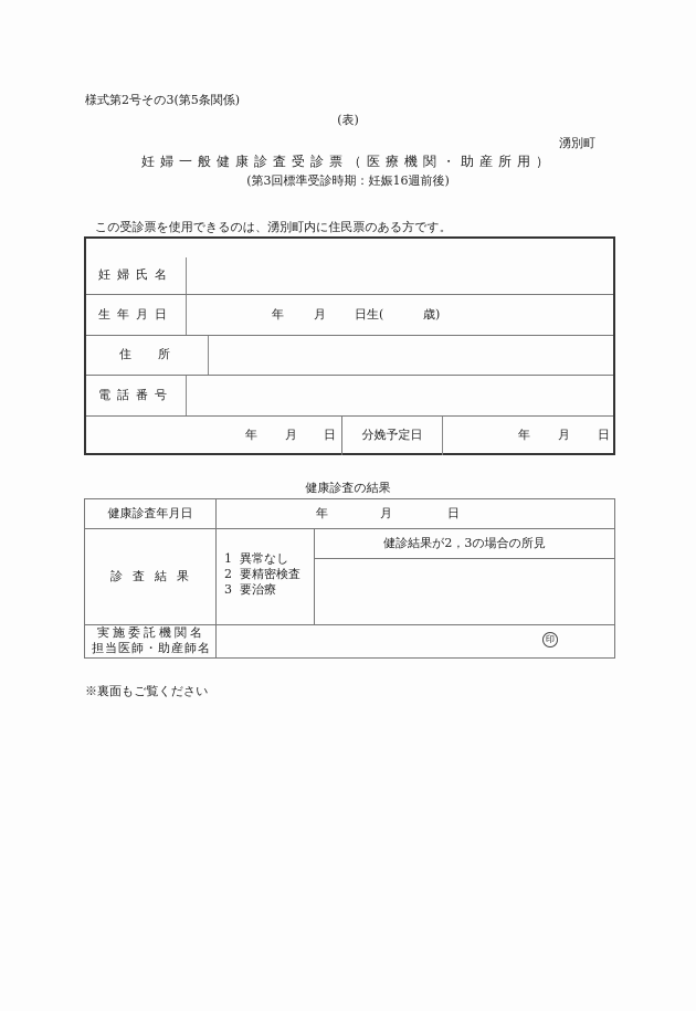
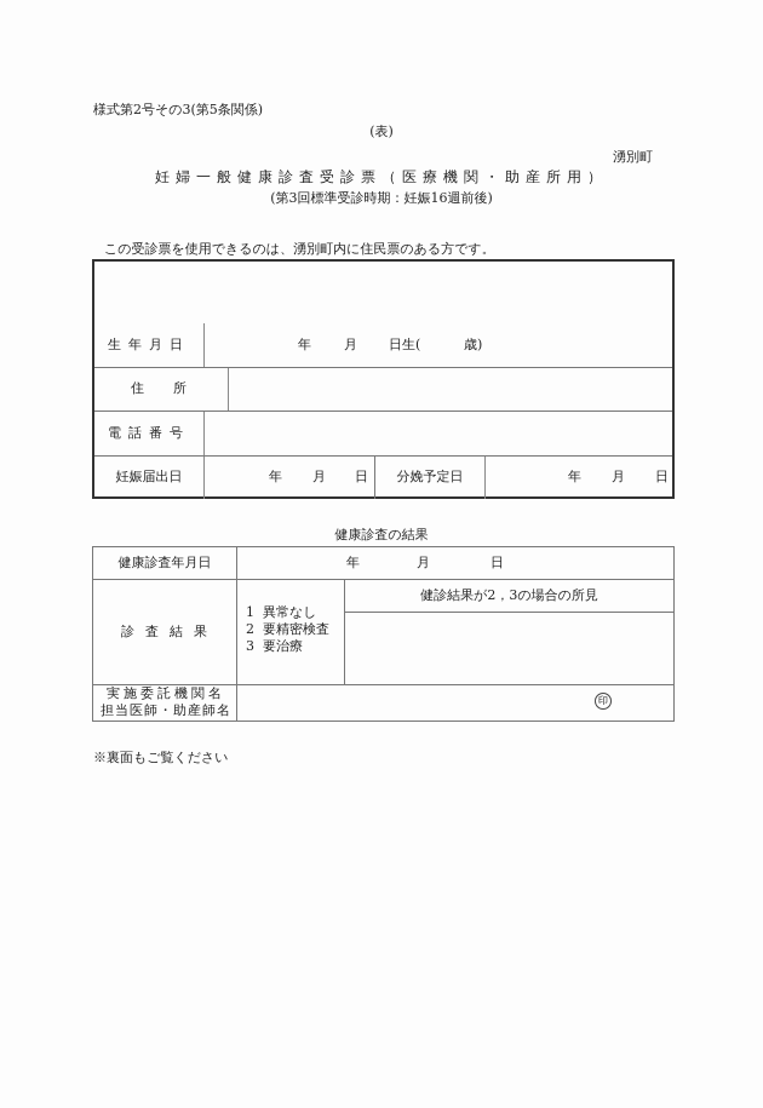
  様式第2号その3(第5条関係)
  (表)
  湧別町
  妊婦一般健康診査受診票（医療機関・助産所用）
  (第3回標準受診時期：妊娠16週前後)
  この受診票を使用できるのは、湧別町内に住民票のある方です。
- 妊婦氏名
  生年月日
  年
  月
  日生(
  歳)
  住所
  電話番号
+ 妊娠届出日
  年
  月
  日
  分娩予定日
  年
  月
  日
  健康診査の結果
  健康診査年月日
  年
  月
  日
  診査結果
  1 異常なし
  2 要精密検査
  3 要治療
  健診結果が2，3の場合の所見
  実施委託機関名
  担当医師・助産師名
  印
  ※裏面もご覧ください
